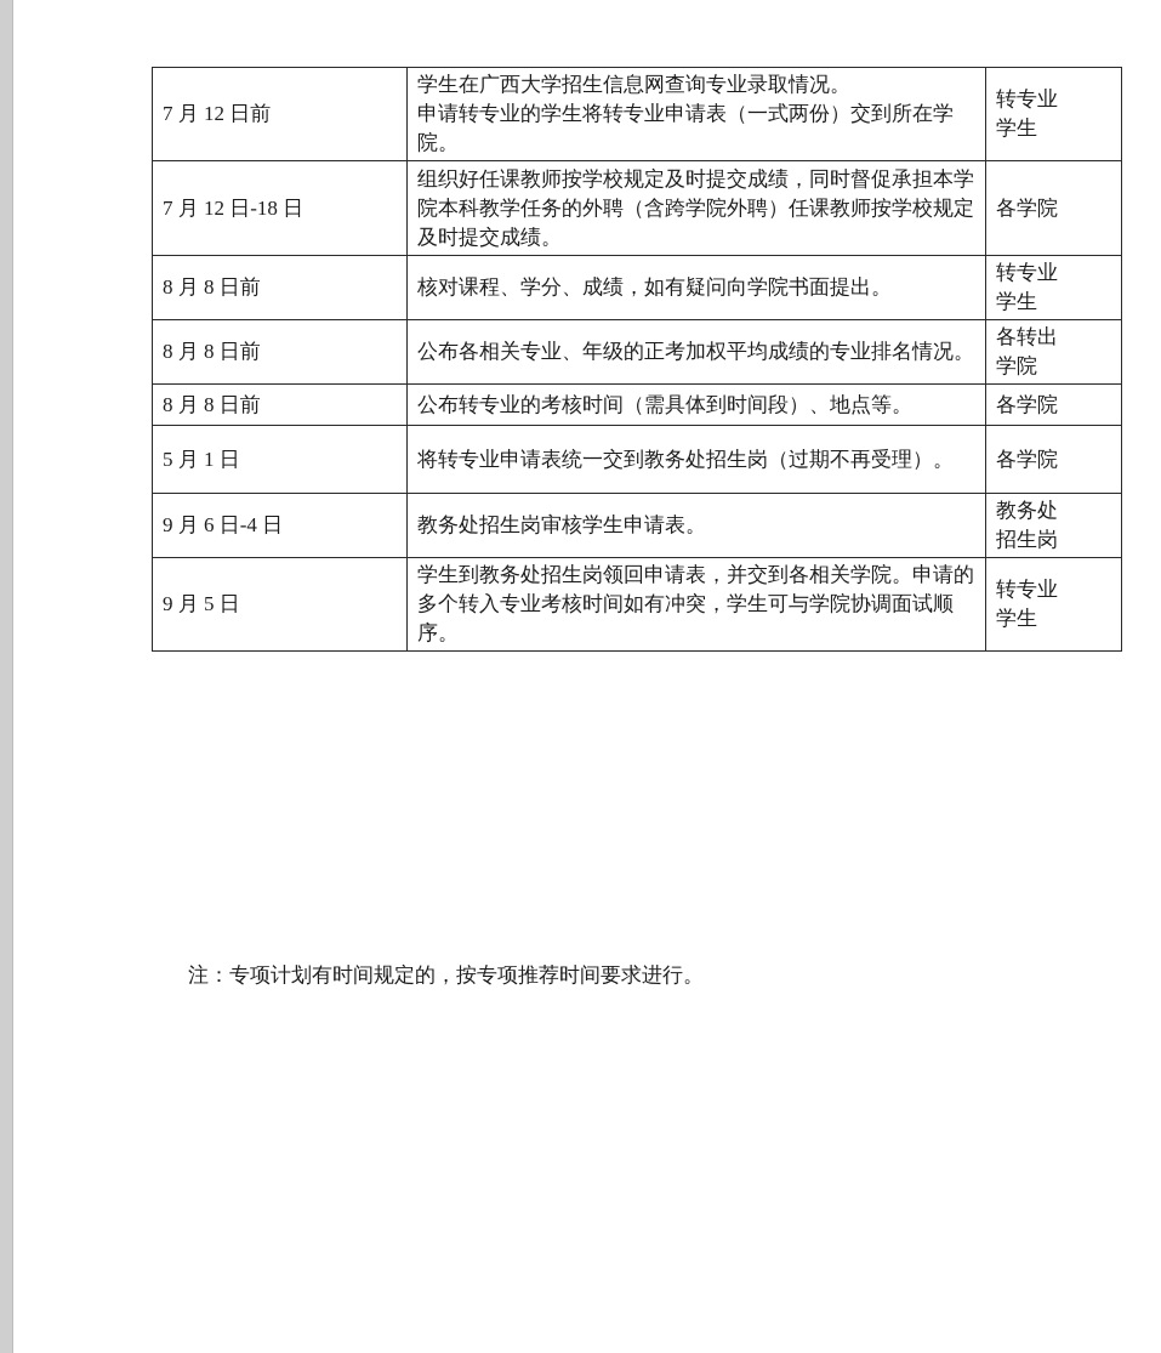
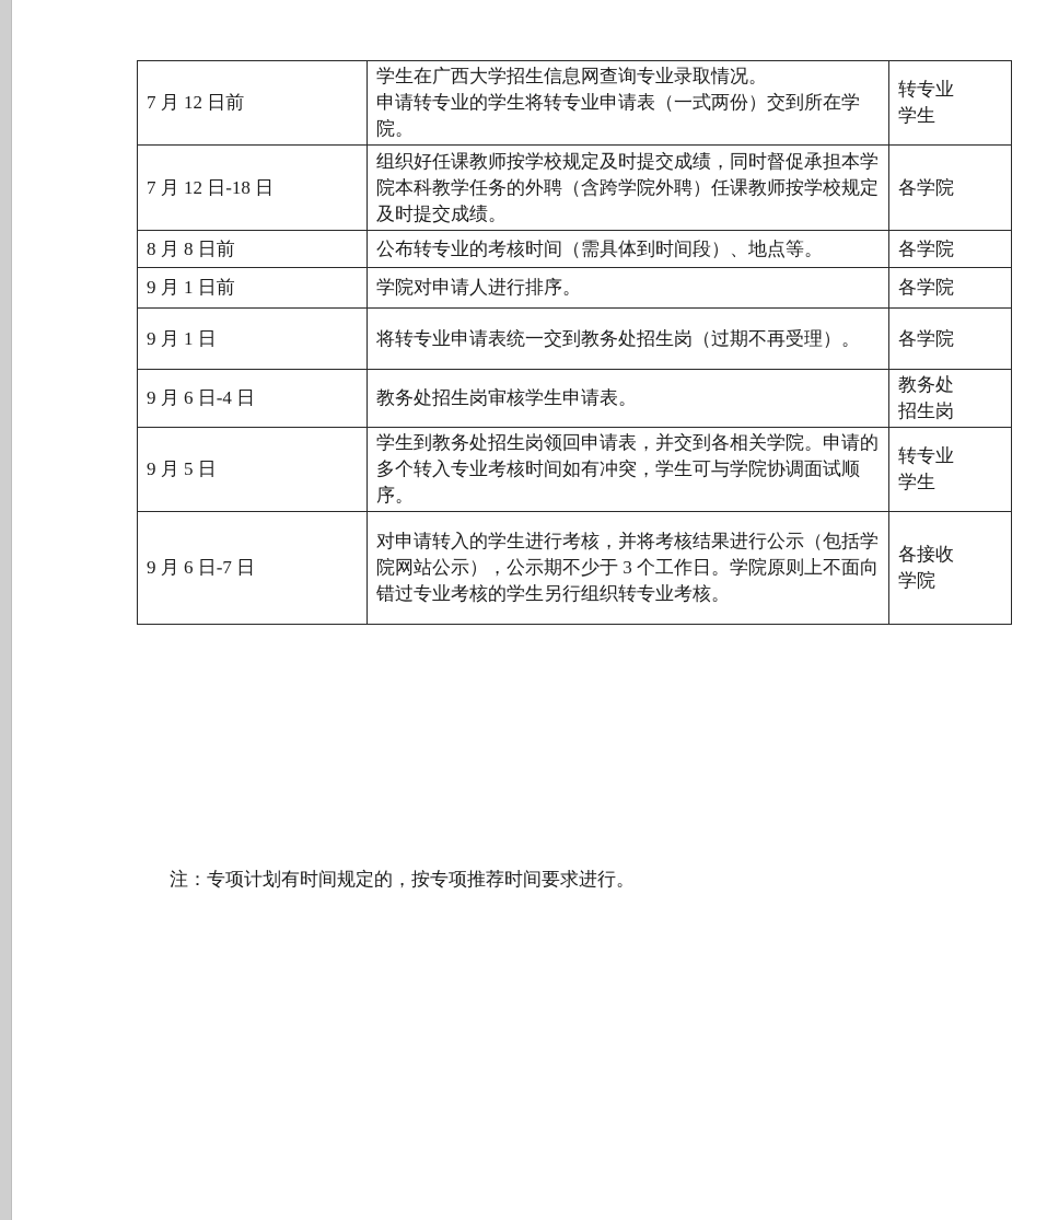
  7 月 12 日前	学生在广西大学招生信息网查询专业录取情况。 申请转专业的学生将转专业申请表（一式两份）交到所在学院。	转专业 学生
  7 月 12 日-18 日	组织好任课教师按学校规定及时提交成绩，同时督促承担本学院本科教学任务的外聘（含跨学院外聘）任课教师按学校规定及时提交成绩。	各学院
- 8 月 8 日前	核对课程、学分、成绩，如有疑问向学院书面提出。	转专业 学生
- 8 月 8 日前	公布各相关专业、年级的正考加权平均成绩的专业排名情况。	各转出 学院
  8 月 8 日前	公布转专业的考核时间（需具体到时间段）、地点等。	各学院
+ 9 月 1 日前	学院对申请人进行排序。	各学院
- 5 月 1 日	将转专业申请表统一交到教务处招生岗（过期不再受理）。	各学院
+ 9 月 1 日	将转专业申请表统一交到教务处招生岗（过期不再受理）。	各学院
  9 月 6 日-4 日	教务处招生岗审核学生申请表。	教务处 招生岗
  9 月 5 日	学生到教务处招生岗领回申请表，并交到各相关学院。申请的多个转入专业考核时间如有冲突，学生可与学院协调面试顺序。	转专业 学生
+ 9 月 6 日-7 日	对申请转入的学生进行考核，并将考核结果进行公示（包括学院网站公示），公示期不少于 3 个工作日。学院原则上不面向错过专业考核的学生另行组织转专业考核。	各接收 学院
  注：专项计划有时间规定的，按专项推荐时间要求进行。
